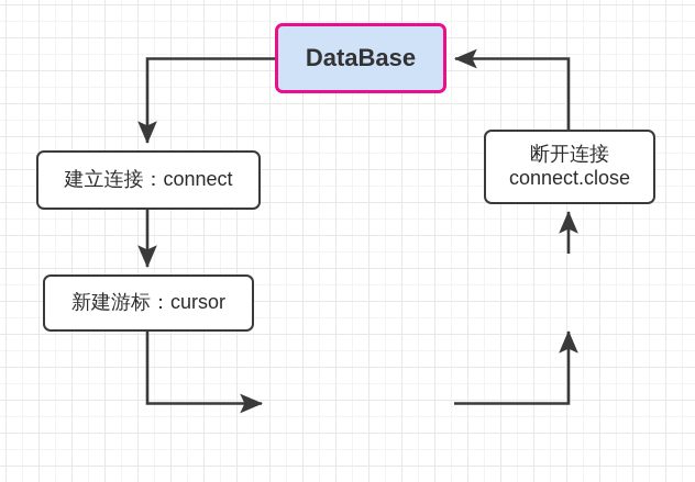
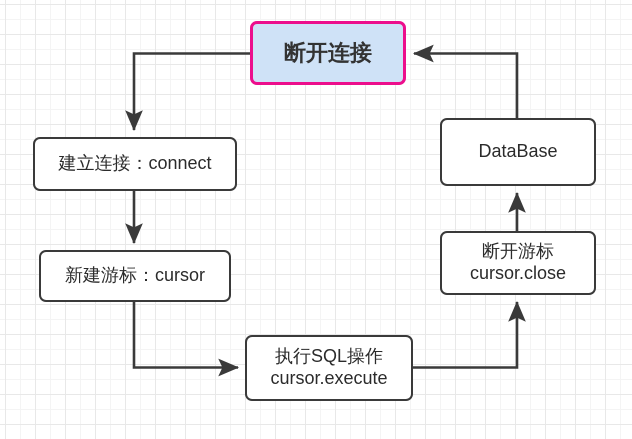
- DataBase
+ 断开连接
  建立连接：connect
  新建游标：cursor
+ 执行SQL操作
+ cursor.execute
+ 断开游标
+ cursor.close
- 断开连接
+ DataBase
- connect.close
